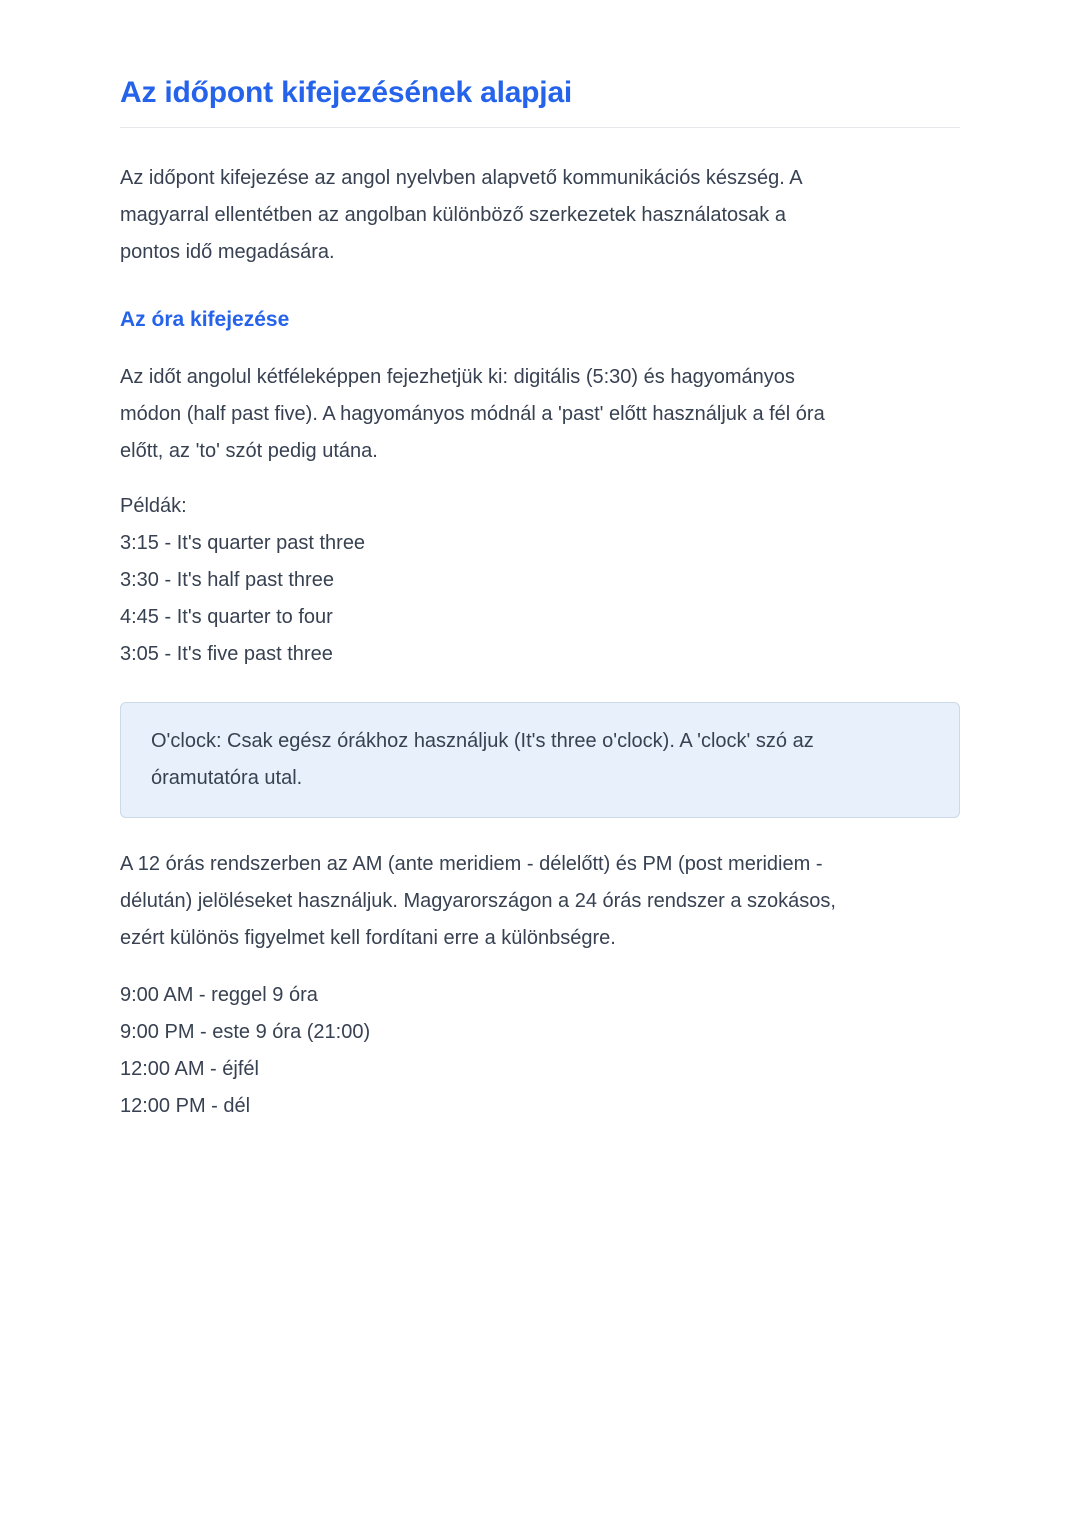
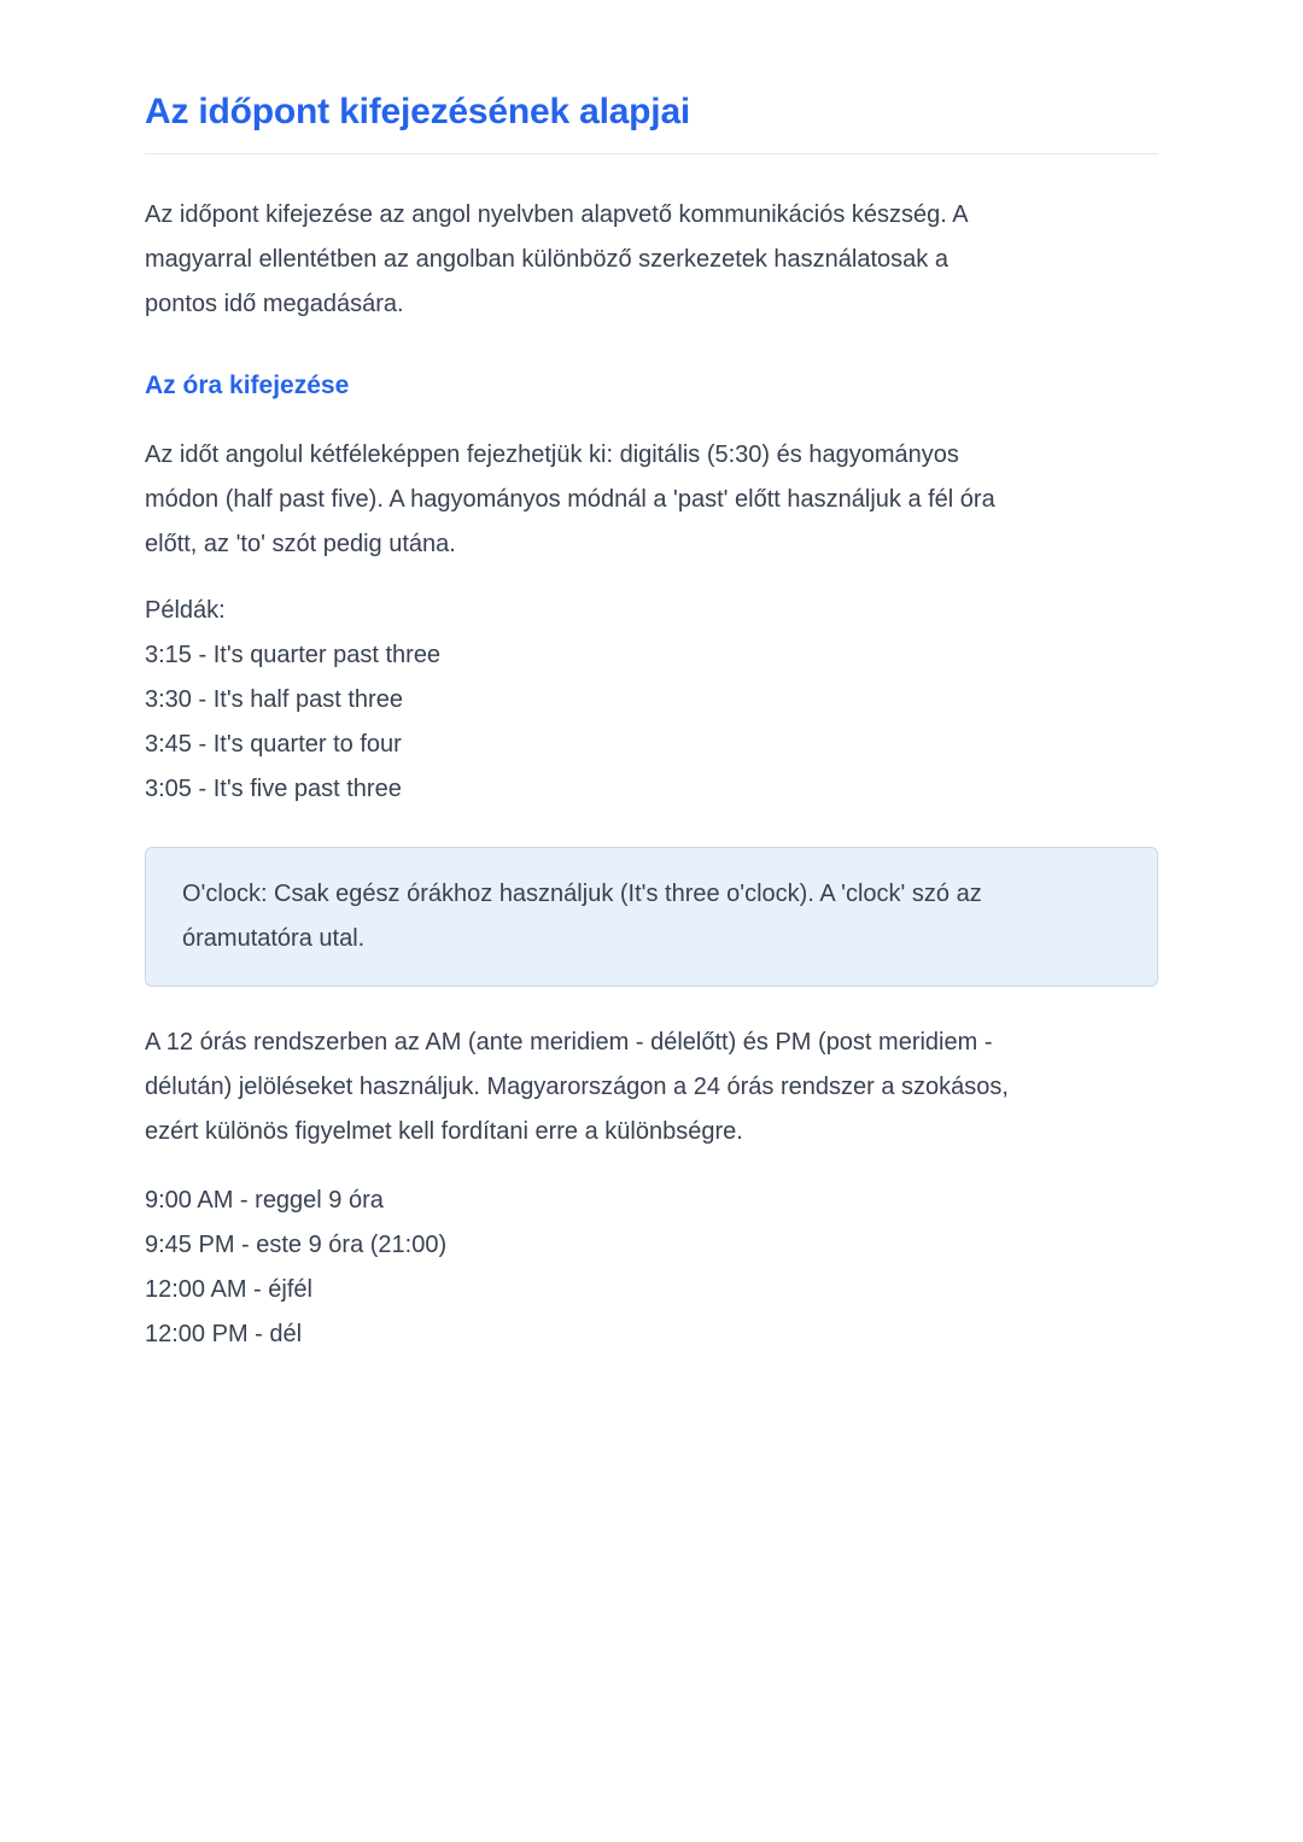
  Az időpont kifejezésének alapjai
  Az időpont kifejezése az angol nyelvben alapvető kommunikációs készség. A
  magyarral ellentétben az angolban különböző szerkezetek használatosak a
  pontos idő megadására.
  Az óra kifejezése
  Az időt angolul kétféleképpen fejezhetjük ki: digitális (5:30) és hagyományos
  módon (half past five). A hagyományos módnál a 'past' előtt használjuk a fél óra
  előtt, az 'to' szót pedig utána.
  Példák:
  3:15 - It's quarter past three
  3:30 - It's half past three
- 4:45 - It's quarter to four
+ 3:45 - It's quarter to four
  3:05 - It's five past three
  O'clock: Csak egész órákhoz használjuk (It's three o'clock). A 'clock' szó az
  óramutatóra utal.
  A 12 órás rendszerben az AM (ante meridiem - délelőtt) és PM (post meridiem -
  délután) jelöléseket használjuk. Magyarországon a 24 órás rendszer a szokásos,
  ezért különös figyelmet kell fordítani erre a különbségre.
  9:00 AM - reggel 9 óra
- 9:00 PM - este 9 óra (21:00)
+ 9:45 PM - este 9 óra (21:00)
  12:00 AM - éjfél
  12:00 PM - dél
